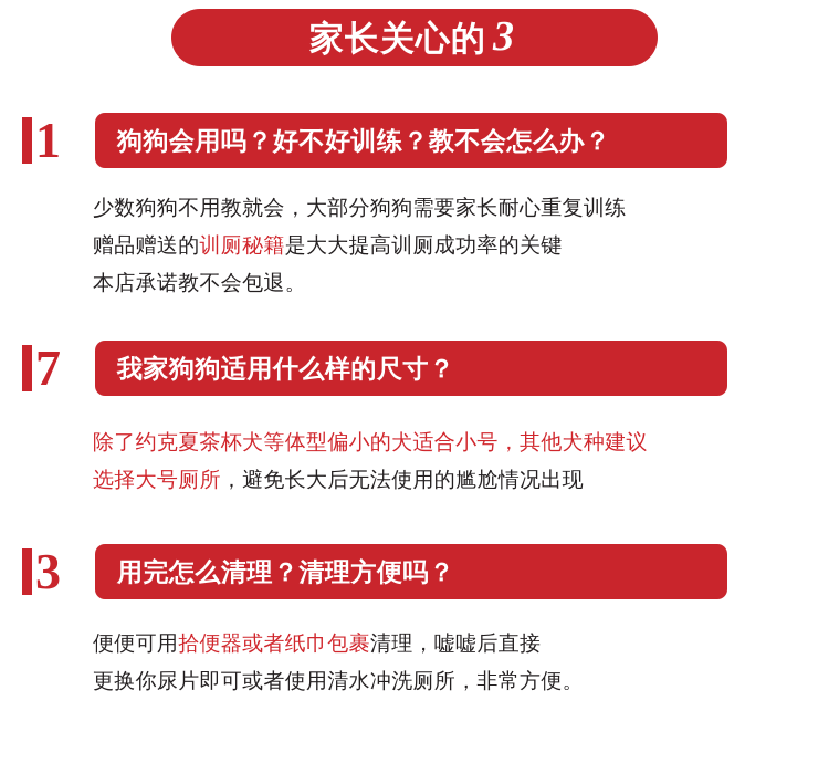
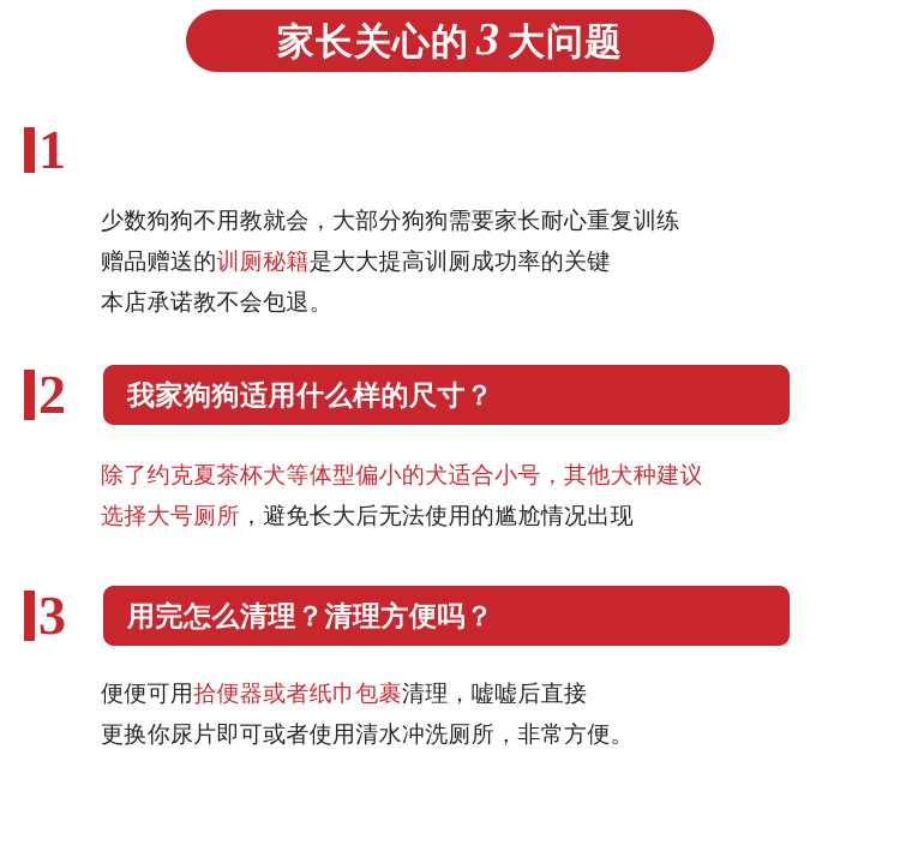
  家长关心的
  3
+ 大问题
  1
- 狗狗会用吗？好不好训练？教不会怎么办？
  少数狗狗不用教就会，大部分狗狗需要家长耐心重复训练
  赠品赠送的训厕秘籍是大大提高训厕成功率的关键
  本店承诺教不会包退。
- 7
+ 2
  我家狗狗适用什么样的尺寸？
  除了约克夏茶杯犬等体型偏小的犬适合小号，其他犬种建议
  选择大号厕所，避免长大后无法使用的尴尬情况出现
  3
  用完怎么清理？清理方便吗？
  便便可用拾便器或者纸巾包裹清理，嘘嘘后直接
  更换你尿片即可或者使用清水冲洗厕所，非常方便。
